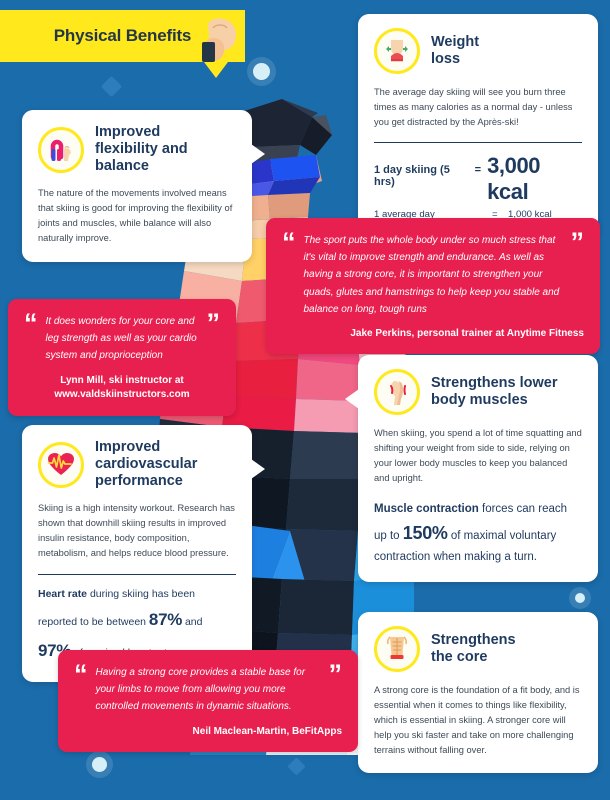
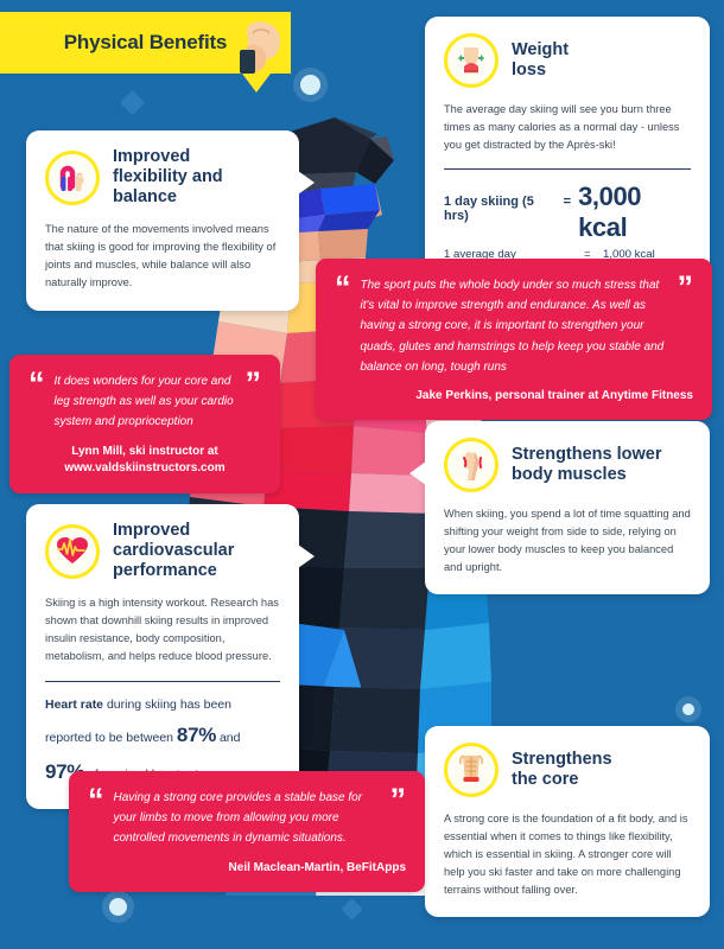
  Physical Benefits
  Weight
  loss
  The average day skiing will see you burn three times as many calories as a normal day - unless you get distracted by the Après-ski!
  1 day skiing (5 hrs)
  =
  3,000 kcal
  1 average day
  =
  1,000 kcal
  Improved
  flexibility and
  balance
  The nature of the movements involved means that skiing is good for improving the flexibility of joints and muscles, while balance will also naturally improve.
  “
  The sport puts the whole body under so much stress that it's vital to improve strength and endurance. As well as having a strong core, it is important to strengthen your quads, glutes and hamstrings to help keep you stable and balance on long, tough runs
  ”
  Jake Perkins, personal trainer at Anytime Fitness
  “
  It does wonders for your core and leg strength as well as your cardio system and proprioception
  ”
  Lynn Mill, ski instructor at www.valdskiinstructors.com
  Strengthens lower
  body muscles
  When skiing, you spend a lot of time squatting and shifting your weight from side to side, relying on your lower body muscles to keep you balanced and upright.
- Muscle contraction forces can reach up to 150% of maximal voluntary contraction when making a turn.
  Improved
  cardiovascular
  performance
  Skiing is a high intensity workout. Research has shown that downhill skiing results in improved insulin resistance, body composition, metabolism, and helps reduce blood pressure.
  Heart rate during skiing has been reported to be between 87% and 97
  Strengthens
  the core
  A strong core is the foundation of a fit body, and is essential when it comes to things like flexibility, which is essential in skiing. A stronger core will help you ski faster and take on more challenging terrains without falling over.
  “
  Having a strong core provides a stable base for your limbs to move from allowing you more controlled movements in dynamic situations.
  ”
  Neil Maclean-Martin, BeFitApps
